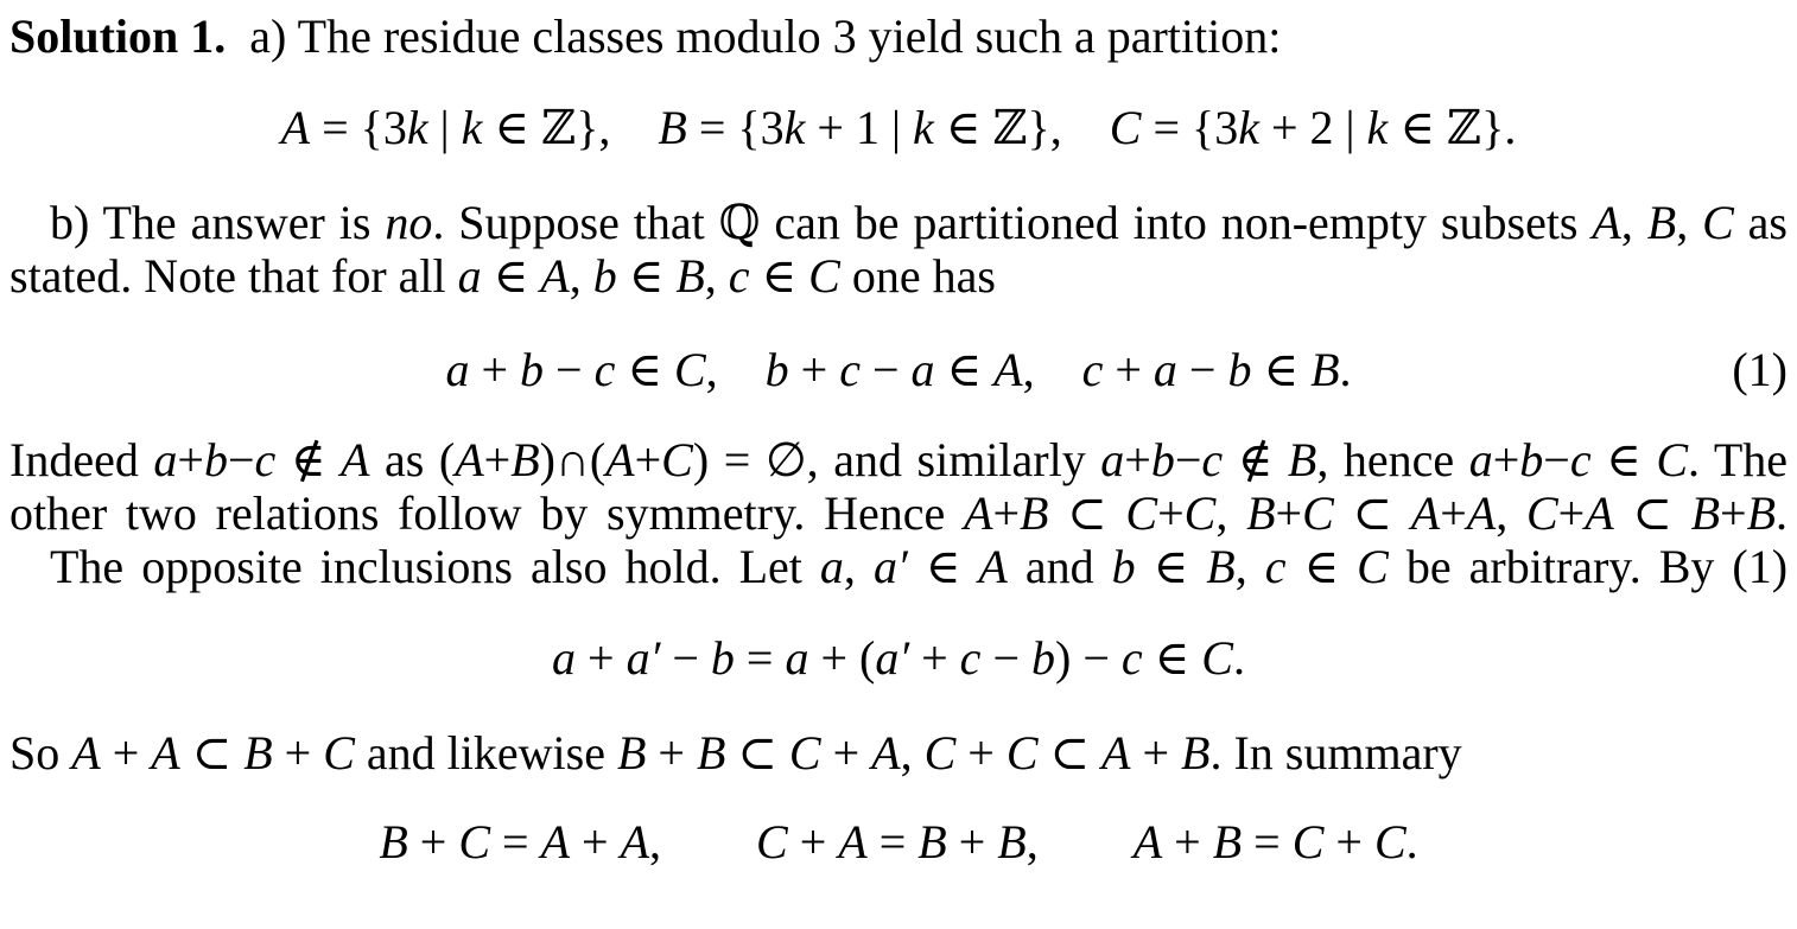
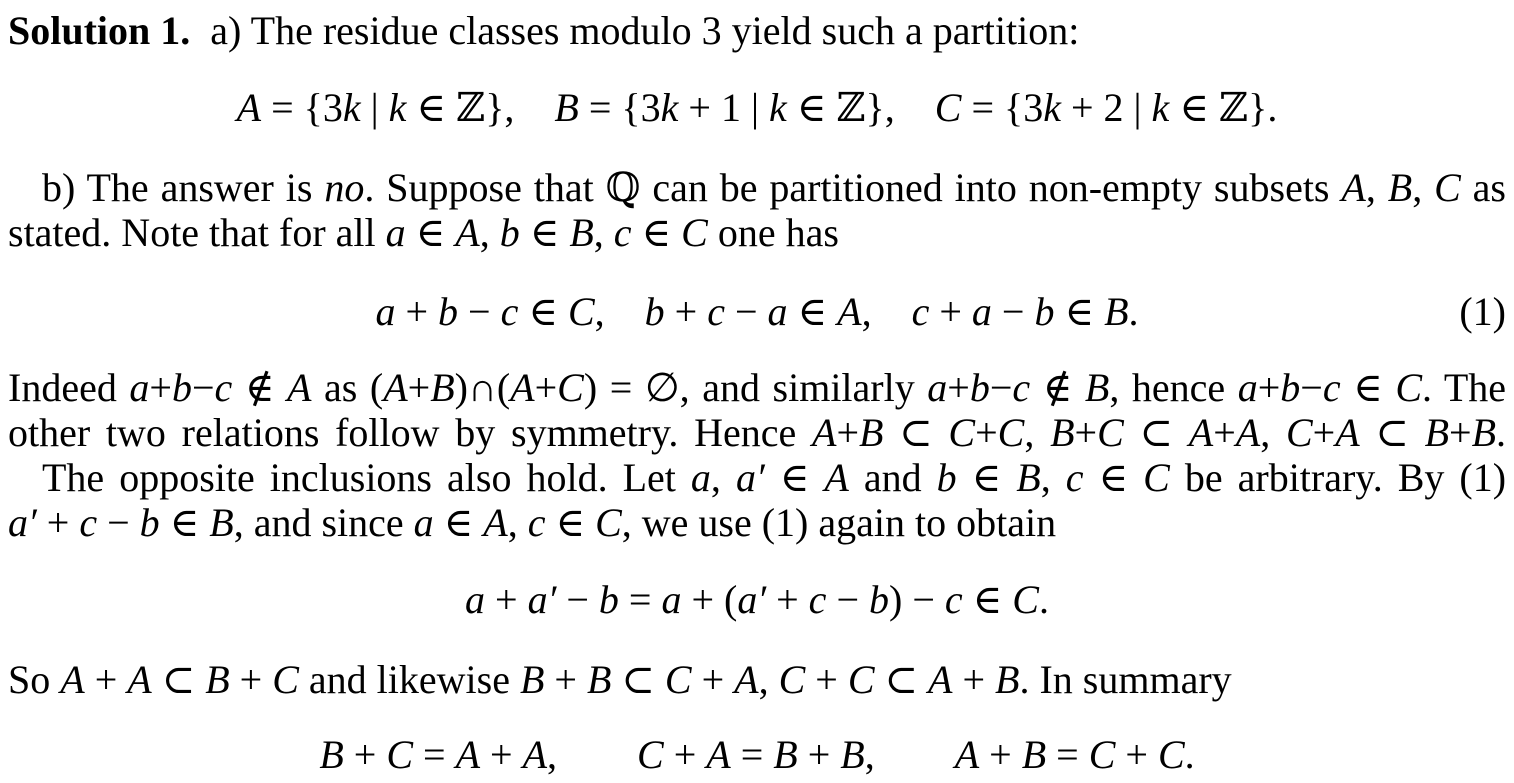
  Solution 1. a) The residue classes modulo 3 yield such a partition:
  A = {3k | k ∈ ℤ}, B = {3k + 1 | k ∈ ℤ}, C = {3k + 2 | k ∈ ℤ}.
  b) The answer is no. Suppose that ℚ can be partitioned into non-empty subsets A, B, C as
  stated. Note that for all a ∈ A, b ∈ B, c ∈ C one has
  (1)
  a + b − c ∈ C, b + c − a ∈ A, c + a − b ∈ B.
  Indeed a+b−c ∉ A as (A+B)∩(A+C) = ∅, and similarly a+b−c ∉ B, hence a+b−c ∈ C. The
  other two relations follow by symmetry. Hence A+B ⊂ C+C, B+C ⊂ A+A, C+A ⊂ B+B.
  The opposite inclusions also hold. Let a, a′ ∈ A and b ∈ B, c ∈ C be arbitrary. By (1)
+ a′ + c − b ∈ B, and since a ∈ A, c ∈ C, we use (1) again to obtain
  a + a′ − b = a + (a′ + c − b) − c ∈ C.
  So A + A ⊂ B + C and likewise B + B ⊂ C + A, C + C ⊂ A + B. In summary
  B + C = A + A, C + A = B + B, A + B = C + C.
